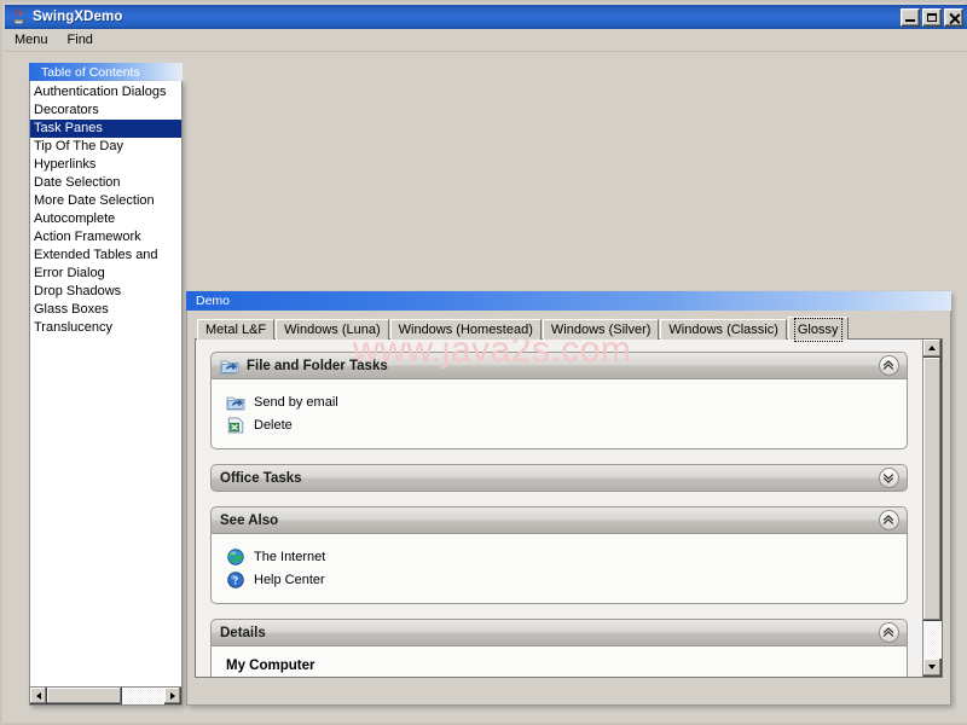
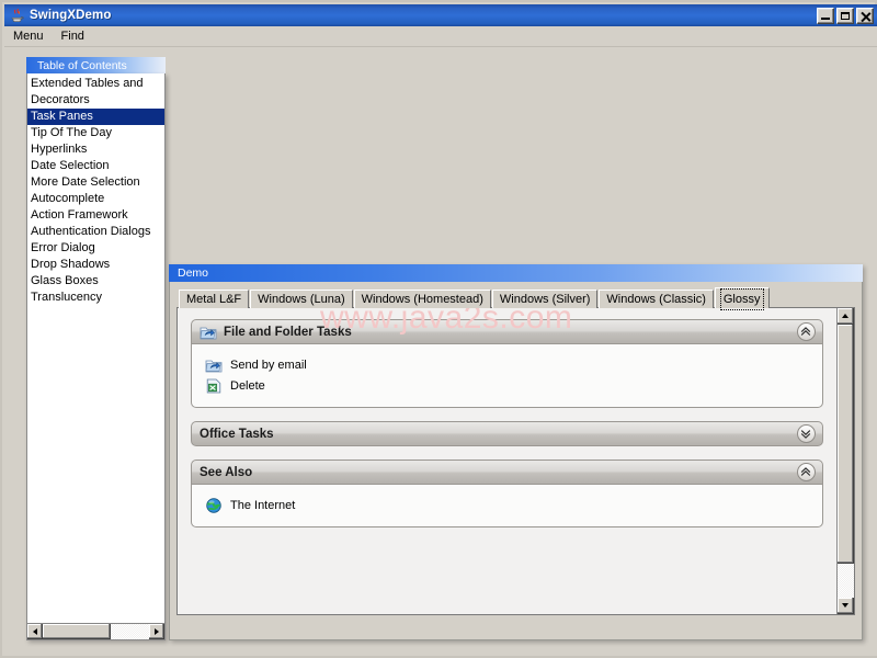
  SwingXDemo
  Menu
  Find
  Table of Contents
- Authentication Dialogs
+ Extended Tables and
  Decorators
  Task Panes
  Tip Of The Day
  Hyperlinks
  Date Selection
  More Date Selection
  Autocomplete
  Action Framework
- Extended Tables and
+ Authentication Dialogs
  Error Dialog
  Drop Shadows
  Glass Boxes
  Translucency
  Demo
  Metal L&F
  Windows (Luna)
  Windows (Homestead)
  Windows (Silver)
  Windows (Classic)
  Glossy
  www.java2s.com
  File and Folder Tasks
  Send by email
  Delete
  Office Tasks
  See Also
  The Internet
- ?
- Help Center
- Details
- My Computer
